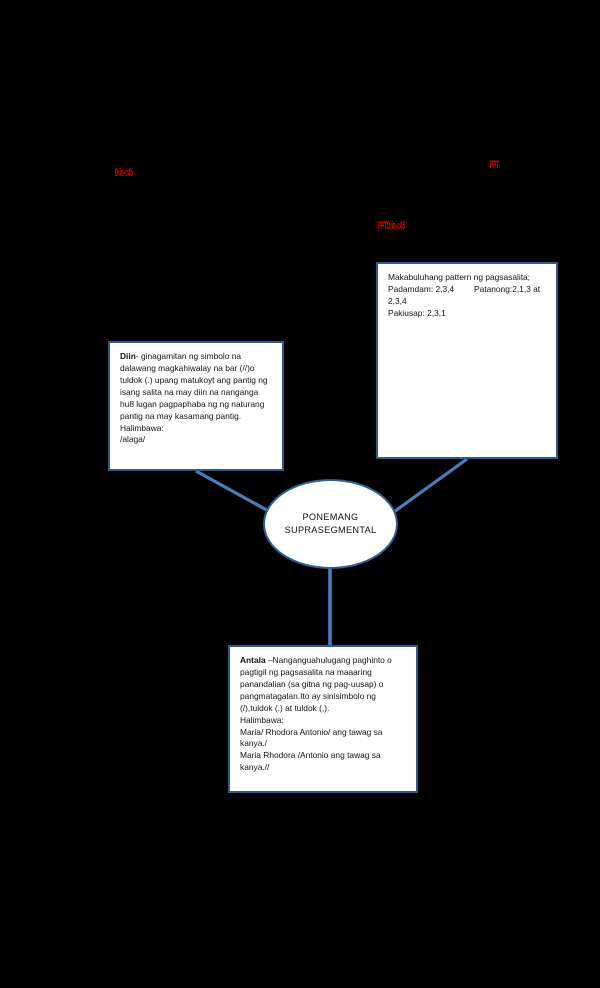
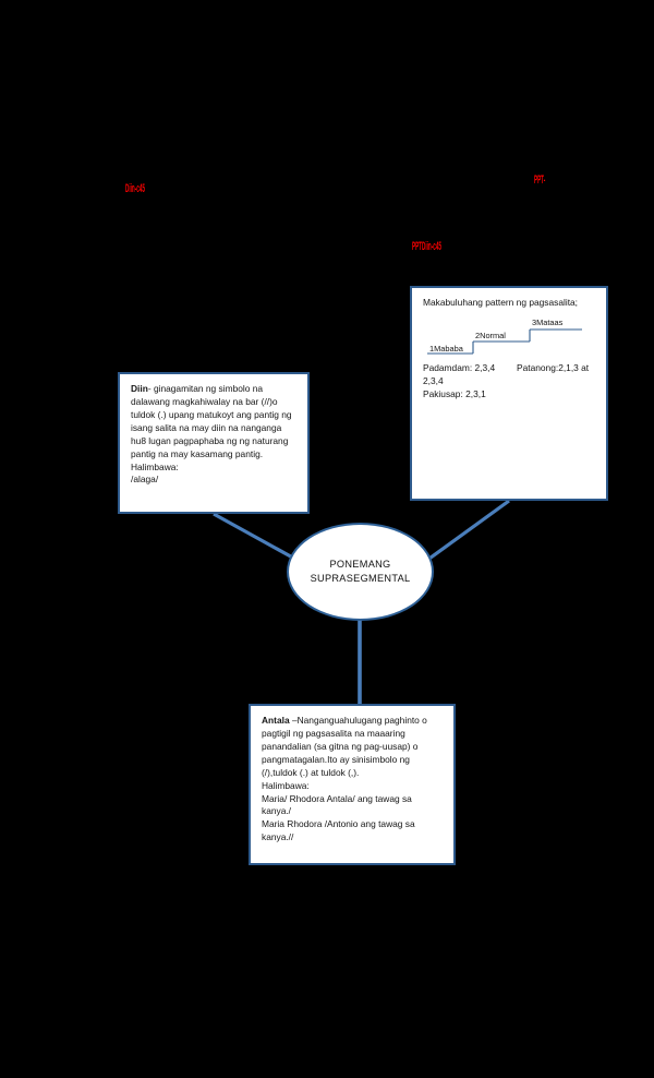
  Diin-c45
  PPT-
  PPTDiin-c45
  Diin- ginagamitan ng simbolo na dalawang magkahiwalay na bar (//)o tuldok (.) upang matukoyt ang pantig ng isang salita na may diin na nanganga hu8 lugan pagpaphaba ng ng naturang pantig na may kasamang pantig.
  Halimbawa:
  /alaga/
  Makabuluhang pattern ng pagsasalita;
+ 1Mababa
+ 2Normal
+ 3Mataas
  Padamdam: 2,3,4 Patanong:2,1,3 at 2,3,4
  Pakiusap: 2,3,1
  PONEMANG
  SUPRASEGMENTAL
  Antala –Nanganguahulugang paghinto o pagtigil ng pagsasalita na maaaring panandalian (sa gitna ng pag-uusap) o pangmatagalan.Ito ay sinisimbolo ng (/),tuldok (.) at tuldok (,).
  Halimbawa:
- Maria/ Rhodora Antonio/ ang tawag sa kanya./
+ Maria/ Rhodora Antala/ ang tawag sa kanya./
  Maria Rhodora /Antonio ang tawag sa kanya.//
